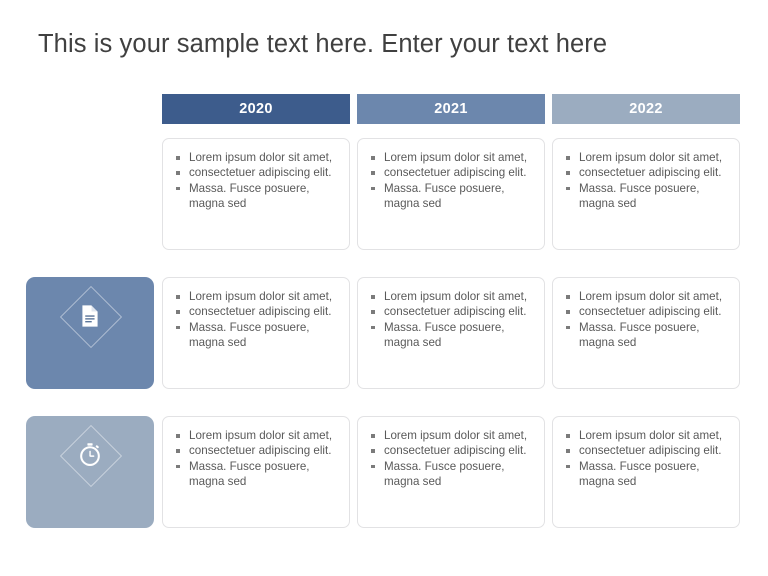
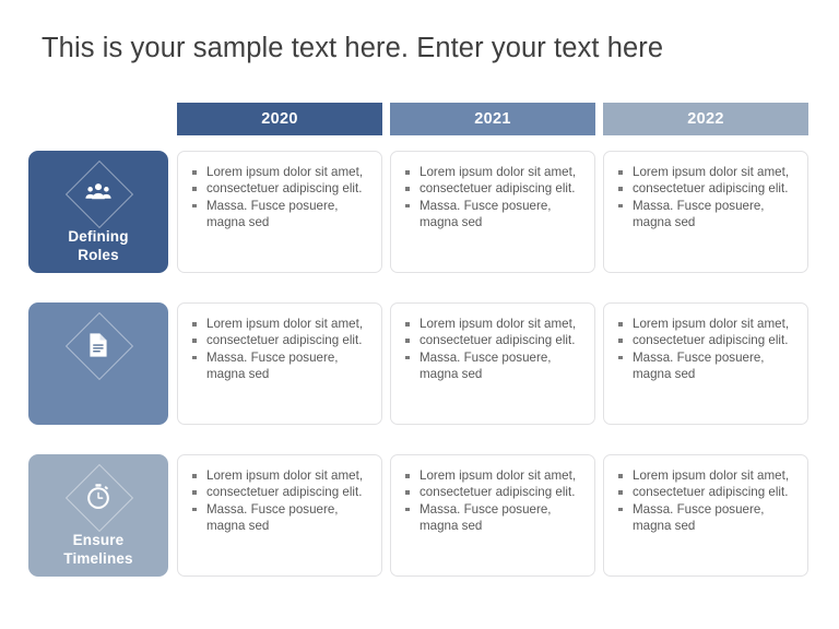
  This is your sample text here. Enter your text here
  2020
  2021
  2022
+ Defining
+ Roles
+ Ensure
+ Timelines
  Lorem ipsum dolor sit amet,
  consectetuer adipiscing elit.
  Massa. Fusce posuere, magna sed
  Lorem ipsum dolor sit amet,
  consectetuer adipiscing elit.
  Massa. Fusce posuere, magna sed
  Lorem ipsum dolor sit amet,
  consectetuer adipiscing elit.
  Massa. Fusce posuere, magna sed
  Lorem ipsum dolor sit amet,
  consectetuer adipiscing elit.
  Massa. Fusce posuere, magna sed
  Lorem ipsum dolor sit amet,
  consectetuer adipiscing elit.
  Massa. Fusce posuere, magna sed
  Lorem ipsum dolor sit amet,
  consectetuer adipiscing elit.
  Massa. Fusce posuere, magna sed
  Lorem ipsum dolor sit amet,
  consectetuer adipiscing elit.
  Massa. Fusce posuere, magna sed
  Lorem ipsum dolor sit amet,
  consectetuer adipiscing elit.
  Massa. Fusce posuere, magna sed
  Lorem ipsum dolor sit amet,
  consectetuer adipiscing elit.
  Massa. Fusce posuere, magna sed
